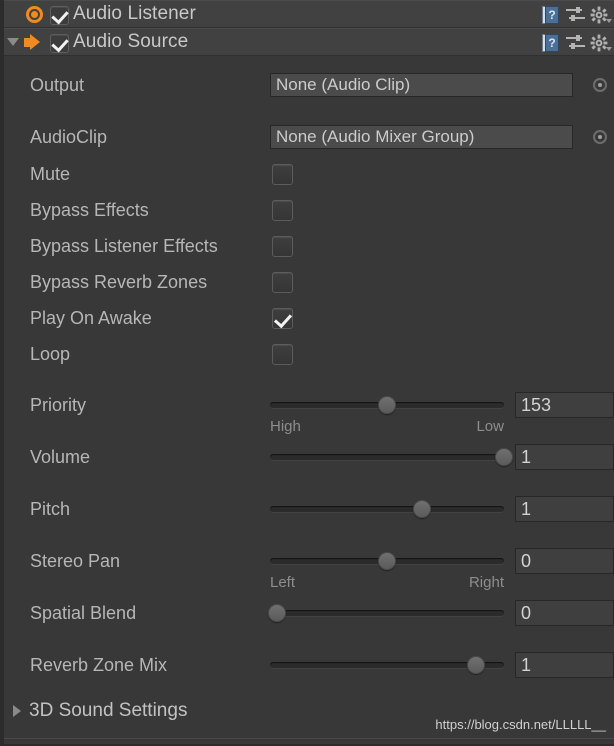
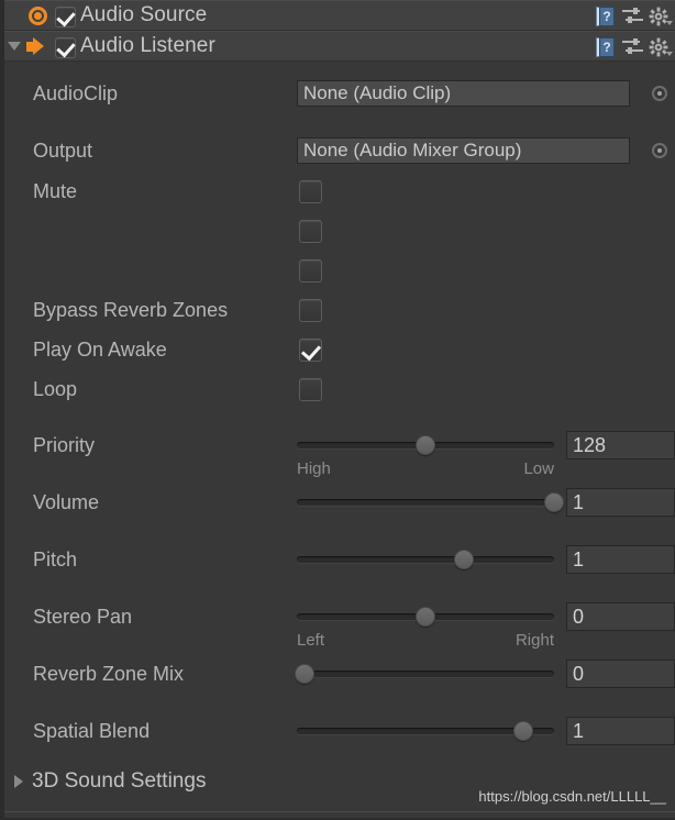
- Audio Listener
+ Audio Source
  ?
- Audio Source
+ Audio Listener
  ?
- Output
+ AudioClip
  None (Audio Clip)
- AudioClip
+ Output
  None (Audio Mixer Group)
  Mute
- Bypass Effects
- Bypass Listener Effects
  Bypass Reverb Zones
  Play On Awake
  Loop
  Priority
  High
  Low
- 153
+ 128
  Volume
  1
  Pitch
  1
  Stereo Pan
  Left
  Right
  0
- Spatial Blend
+ Reverb Zone Mix
  0
- Reverb Zone Mix
+ Spatial Blend
  1
  3D Sound Settings
  https://blog.csdn.net/LLLLL__
